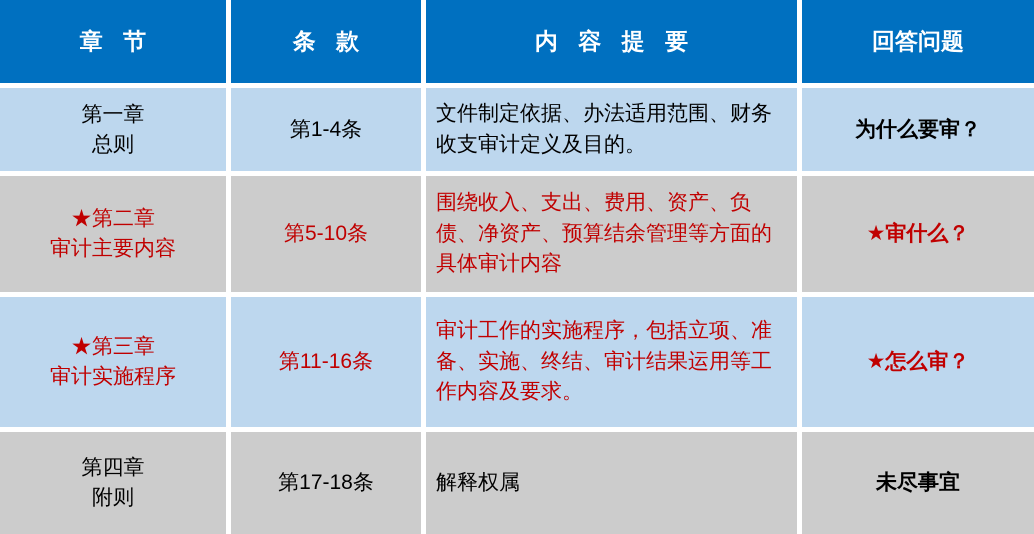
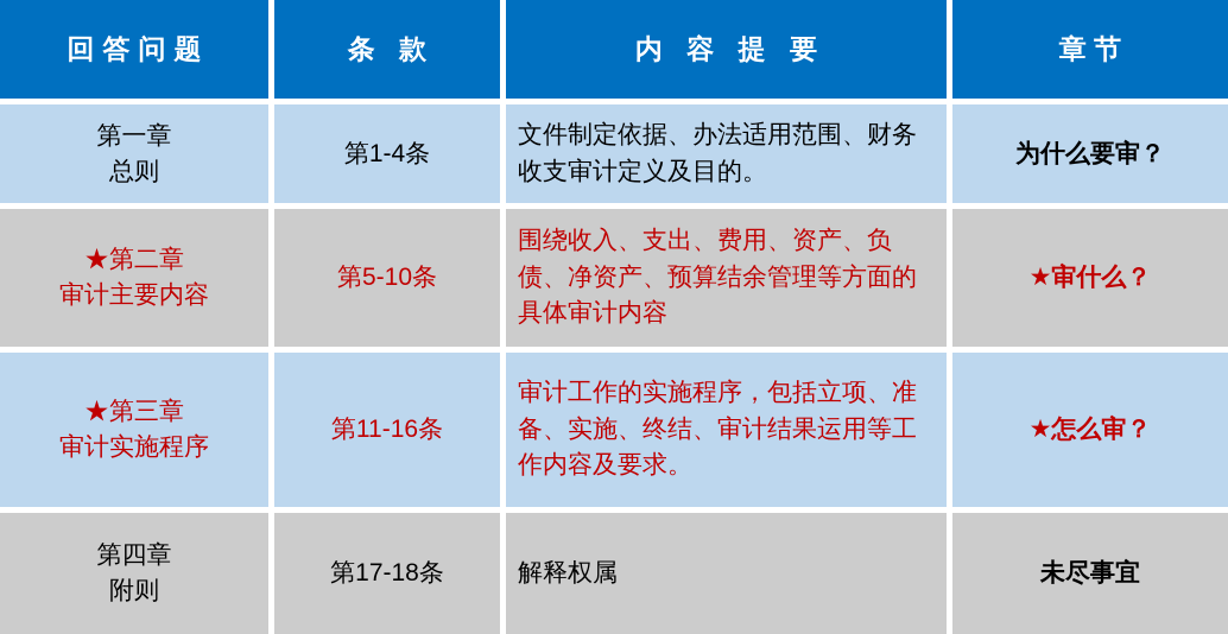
- 章 节
+ 回答问题
  条 款
  内 容 提 要
- 回答问题
+ 章 节
  第一章
  总则
  第1-4条
  文件制定依据、办法适用范围、财务收支审计定义及目的。
  为什么要审？
  ★第二章
  审计主要内容
  第5-10条
  围绕收入、支出、费用、资产、负债、净资产、预算结余管理等方面的具体审计内容
  ★审什么？
  ★第三章
  审计实施程序
  第11-16条
  审计工作的实施程序，包括立项、准备、实施、终结、审计结果运用等工作内容及要求。
  ★怎么审？
  第四章
  附则
  第17-18条
  解释权属
  未尽事宜
